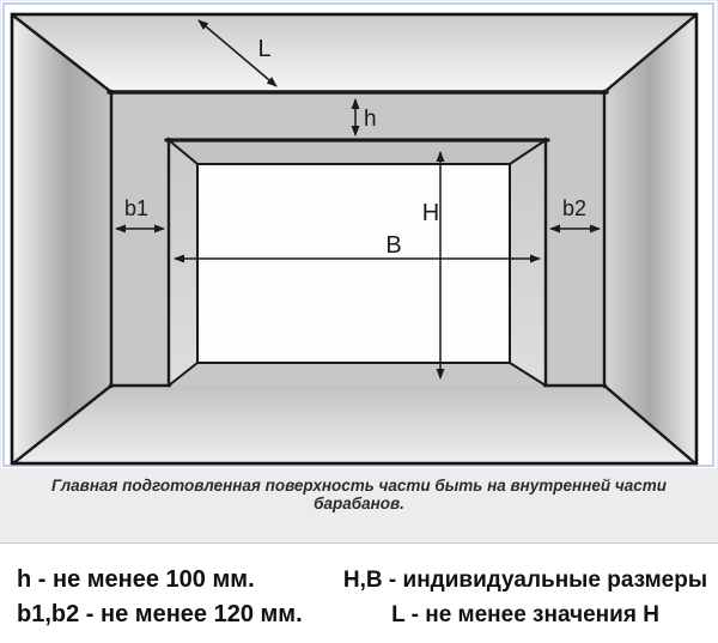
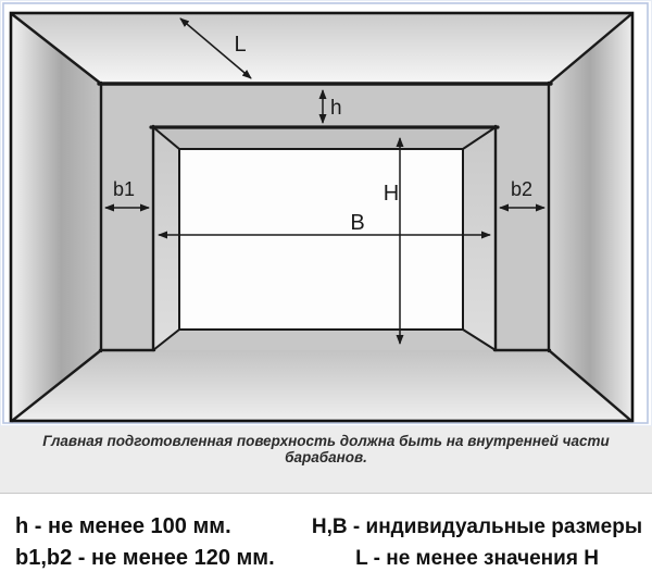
  L
  h
  b1
  b2
  B
  H
- Главная подготовленная поверхность части быть на внутренней части
+ Главная подготовленная поверхность должна быть на внутренней части
  барабанов.
  h - не менее 100 мм.
  b1,b2 - не менее 120 мм.
  H,B - индивидуальные размеры
  L - не менее значения H
